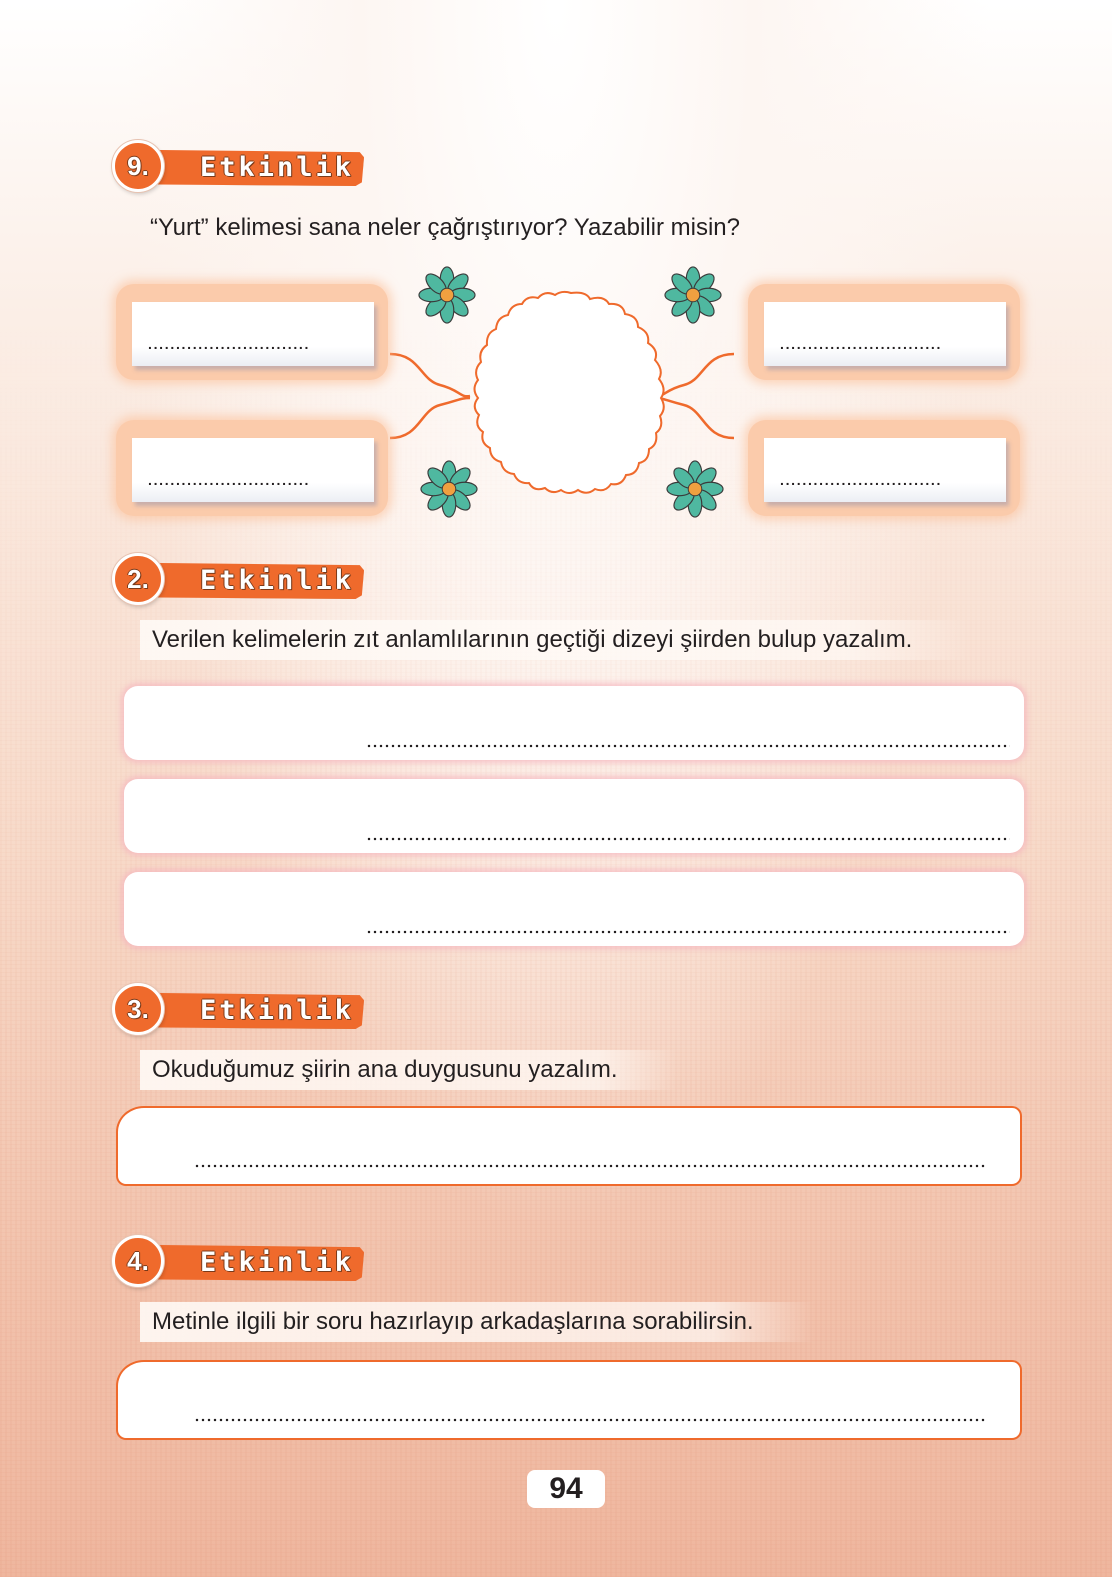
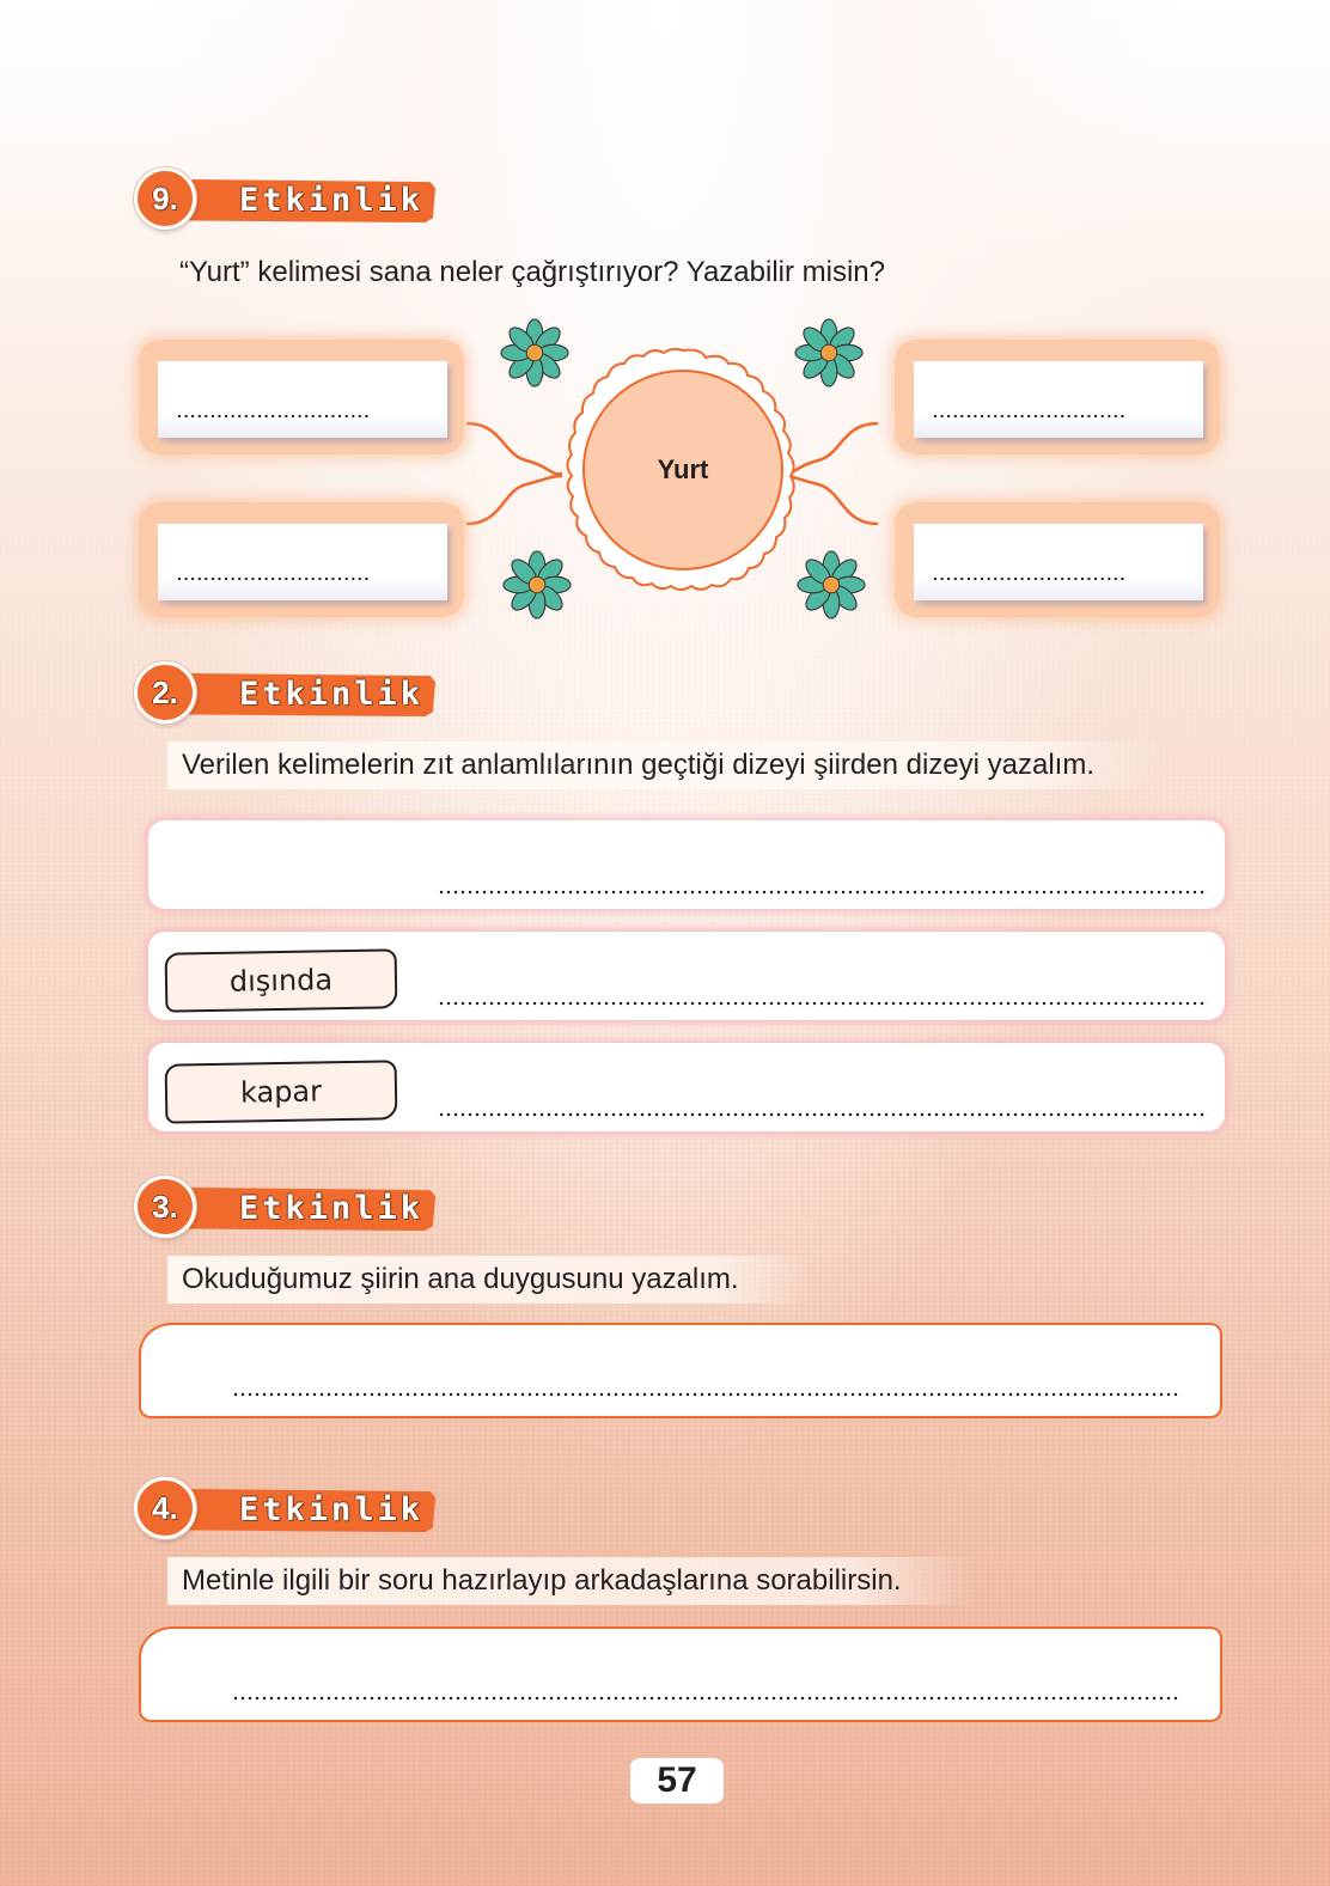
  Etkinlik
  9.
  “Yurt” kelimesi sana neler çağrıştırıyor? Yazabilir misin?
  .............................
  .............................
  .............................
  .............................
+ Yurt
  Etkinlik
  2.
- Verilen kelimelerin zıt anlamlılarının geçtiği dizeyi şiirden bulup yazalım.
+ Verilen kelimelerin zıt anlamlılarının geçtiği dizeyi şiirden dizeyi yazalım.
+ dışında
+ kapar
  Etkinlik
  3.
  Okuduğumuz şiirin ana duygusunu yazalım.
  Etkinlik
  4.
  Metinle ilgili bir soru hazırlayıp arkadaşlarına sorabilirsin.
- 94
+ 57
